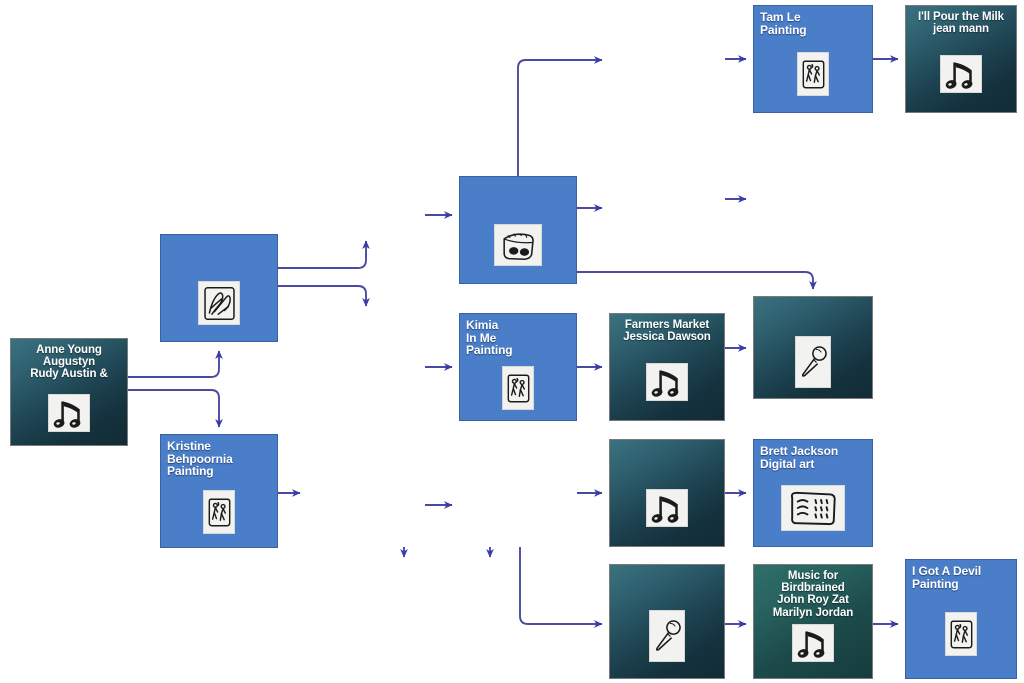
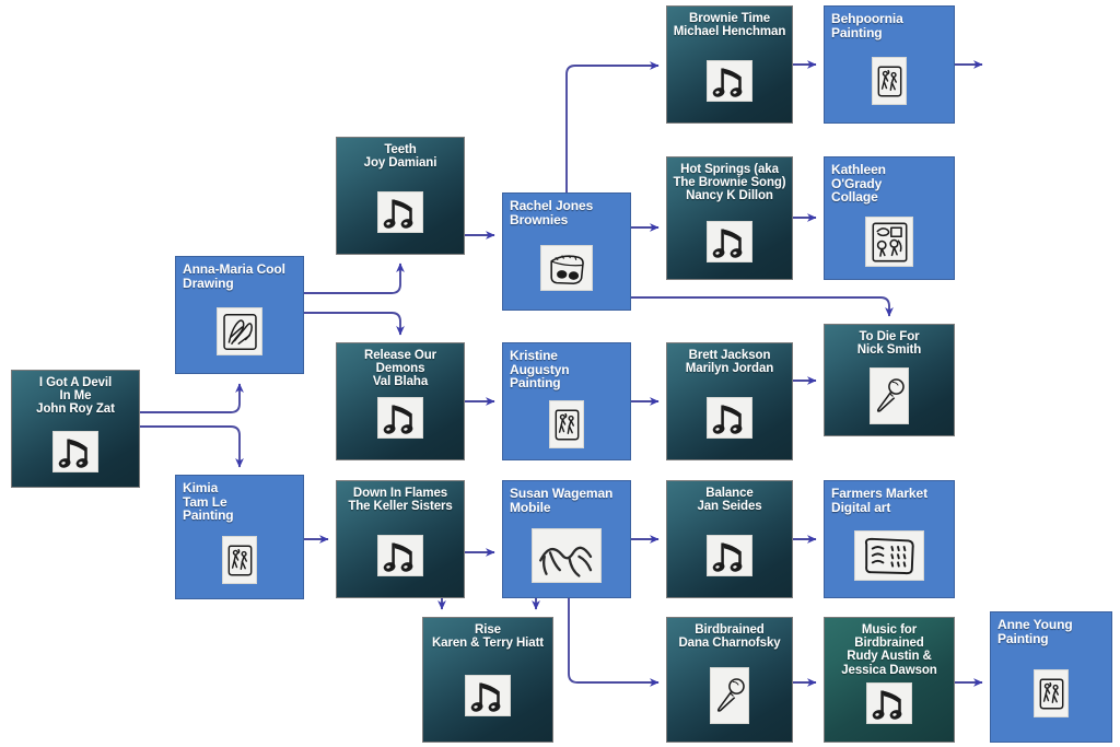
- Anne Young
+ I Got A Devil
- Augustyn
+ In Me
- Rudy Austin &
+ John Roy Zat
+ Anna-Maria Cool
+ Drawing
- Kristine
+ Kimia
- Behpoornia
+ Tam Le
  Painting
+ Teeth
+ Joy Damiani
+ Release Our Demons
+ Val Blaha
+ Down In Flames
+ The Keller Sisters
+ Rachel Jones
+ Brownies
- Kimia
+ Kristine
- In Me
+ Augustyn
  Painting
+ Susan Wageman
+ Mobile
+ Rise
+ Karen & Terry Hiatt
+ Brownie Time
+ Michael Henchman
+ Hot Springs (aka
+ The Brownie Song)
+ Nancy K Dillon
- Farmers Market
+ Brett Jackson
- Jessica Dawson
+ Marilyn Jordan
+ Balance
+ Jan Seides
+ Birdbrained
+ Dana Charnofsky
- Tam Le
+ Behpoornia
  Painting
+ Kathleen
+ O'Grady
+ Collage
+ To Die For
+ Nick Smith
- Brett Jackson
+ Farmers Market
  Digital art
  Music for Birdbrained
- John Roy Zat
+ Rudy Austin &
- Marilyn Jordan
+ Jessica Dawson
- I'll Pour the Milk
- jean mann
- I Got A Devil
+ Anne Young
  Painting
